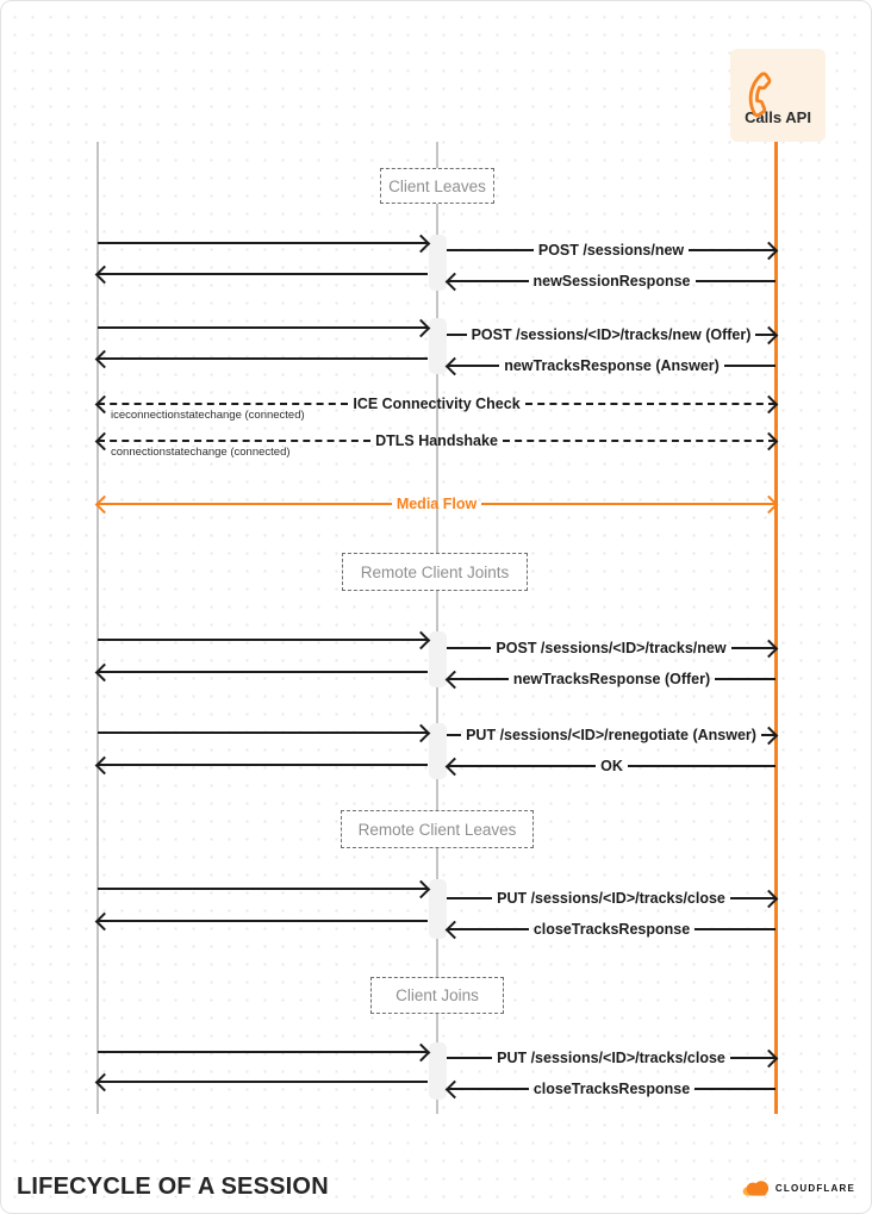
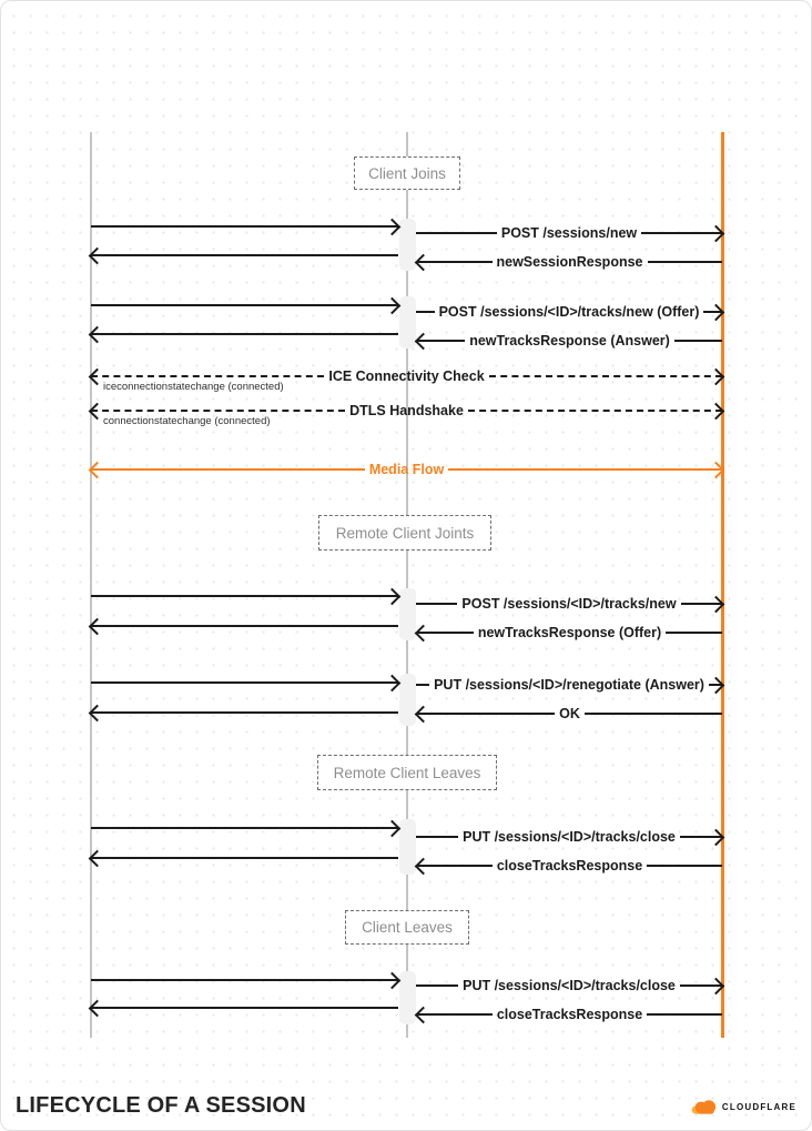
  POST /sessions/new
  newSessionResponse
  POST /sessions/<ID>/tracks/new (Offer)
  newTracksResponse (Answer)
  ICE Connectivity Check
  iceconnectionstatechange (connected)
  DTLS Handshake
  connectionstatechange (connected)
  Media Flow
  POST /sessions/<ID>/tracks/new
  newTracksResponse (Offer)
  PUT /sessions/<ID>/renegotiate (Answer)
  OK
  PUT /sessions/<ID>/tracks/close
  closeTracksResponse
  PUT /sessions/<ID>/tracks/close
  closeTracksResponse
- Client Leaves
+ Client Joins
  Remote Client Joints
  Remote Client Leaves
- Client Joins
+ Client Leaves
- Calls API
  LIFECYCLE OF A SESSION
  CLOUDFLARE
